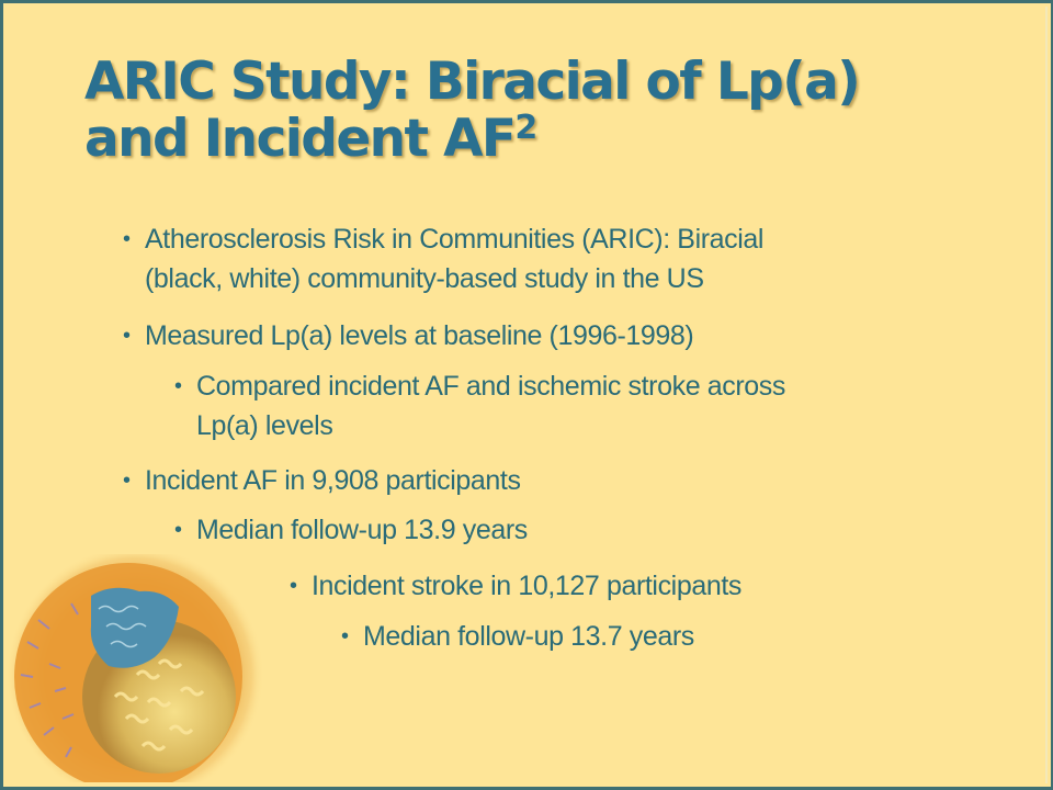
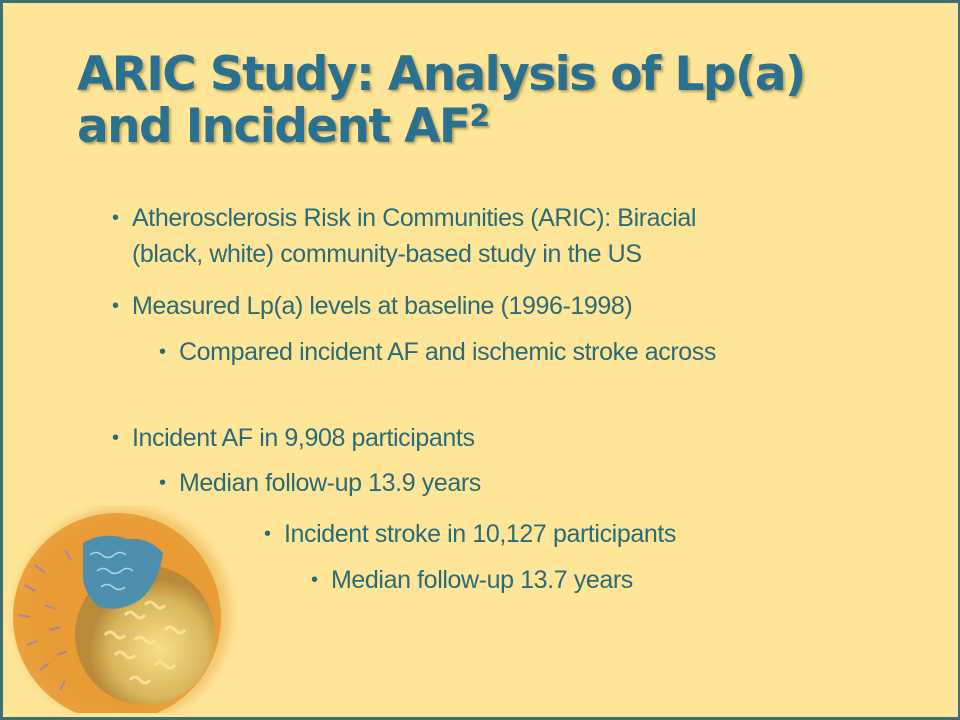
- ARIC Study: Biracial of Lp(a)
+ ARIC Study: Analysis of Lp(a)
  and Incident AF2
  •
  Atherosclerosis Risk in Communities (ARIC): Biracial
  (black, white) community-based study in the US
  •
  Measured Lp(a) levels at baseline (1996-1998)
  •
  Compared incident AF and ischemic stroke across
- Lp(a) levels
  •
  Incident AF in 9,908 participants
  •
  Median follow-up 13.9 years
  •
  Incident stroke in 10,127 participants
  •
  Median follow-up 13.7 years
